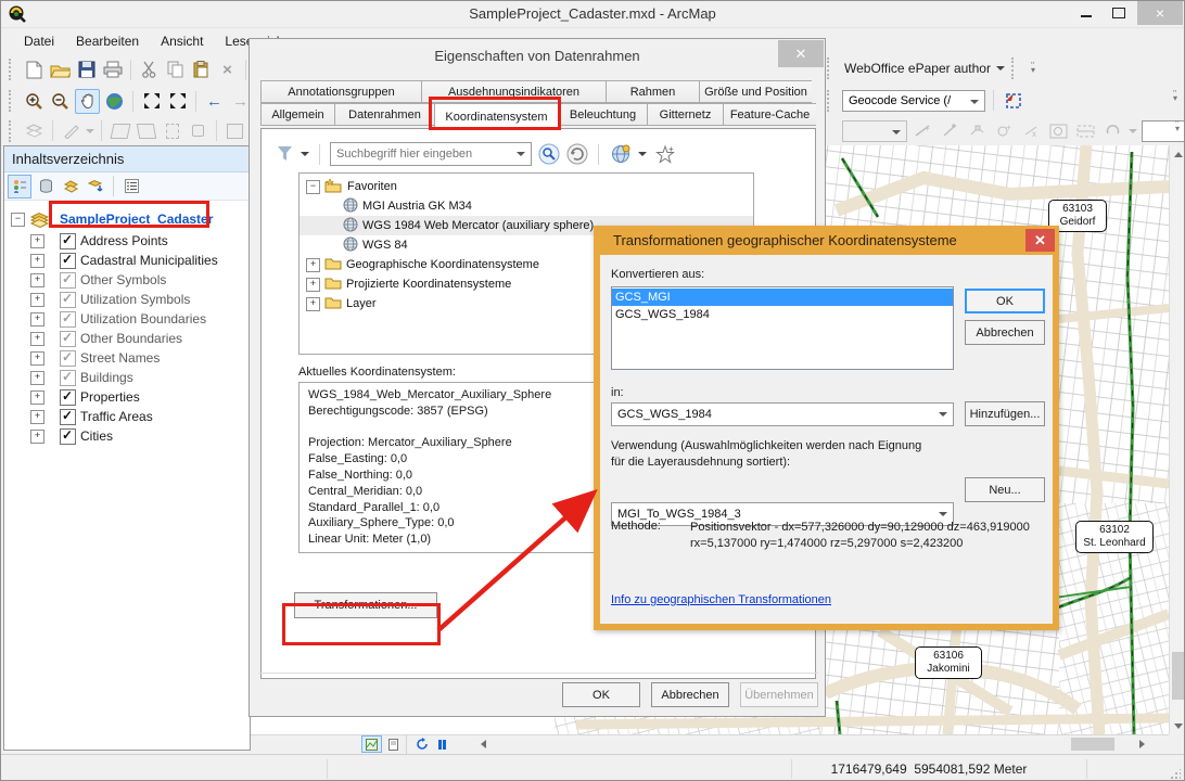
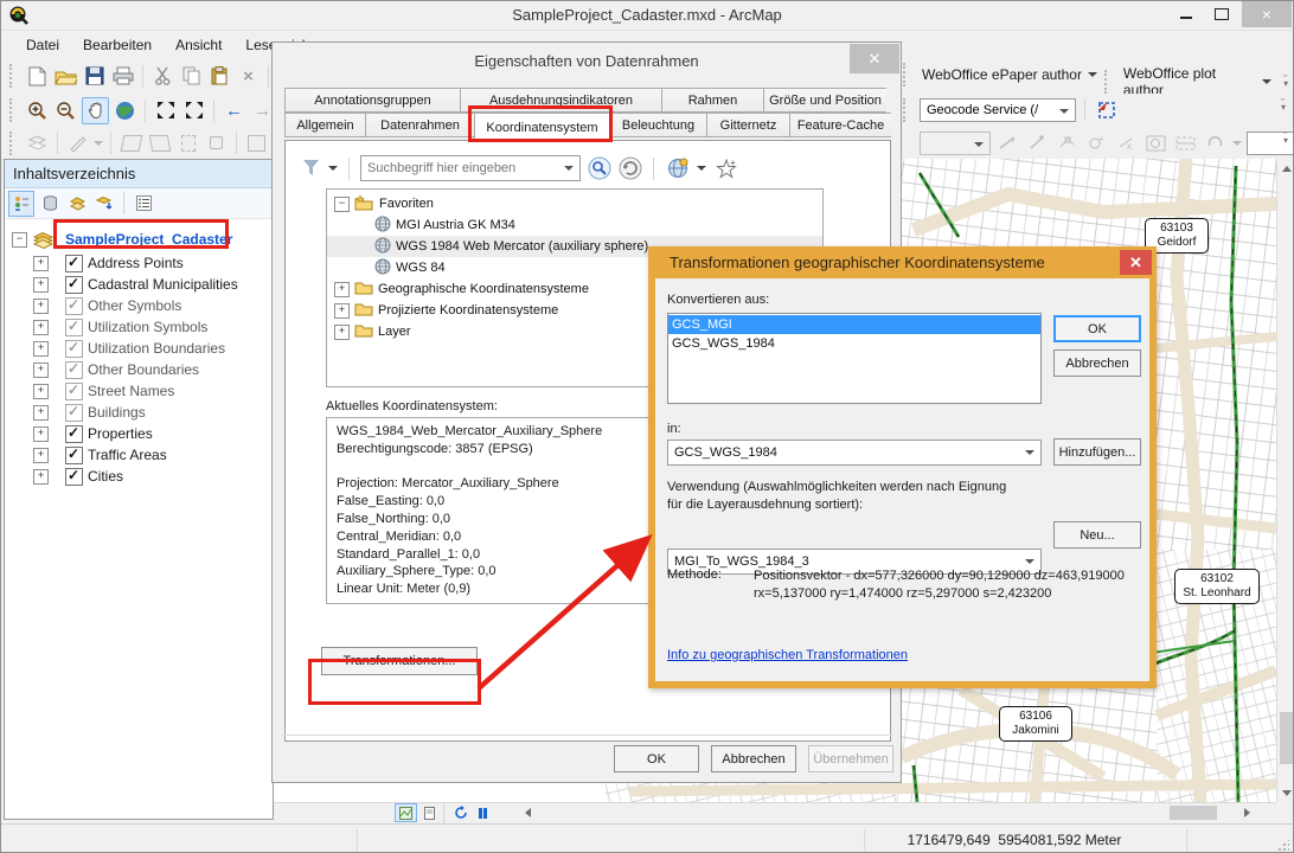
  63103
  Geidorf
  63102
  St. Leonhard
  63106
  Jakomini
  SampleProject_Cadaster.mxd - ArcMap
  ×
  Datei
  Bearbeiten
  Ansicht
  ×
  WebOffice ePaper author
+ WebOffice plot author
  ''
  ▾
  ←
  →
  Geocode Service (/
  ''
  ▾
  +
  +
  x
  ''
  ▾
  Inhaltsverzeichnis
  SampleProject_Cadaster
  Address Points
  Cadastral Municipalities
  Other Symbols
  Utilization Symbols
  Utilization Boundaries
  Other Boundaries
  Street Names
  Buildings
  Properties
  Traffic Areas
  Cities
  Eigenschaften von Datenrahmen
  ✕
  Annotationsgruppen
  Ausdehnungsindikatoren
  Rahmen
  Größe und Position
  Allgemein
  Datenrahmen
  Koordinatensystem
  Beleuchtung
  Gitternetz
  Feature-Cache
  Suchbegriff hier eingeben
  +
  Favoriten
  MGI Austria GK M34
  WGS 1984 Web Mercator (auxiliary sphere)
  WGS 84
  Geographische Koordinatensysteme
  Projizierte Koordinatensysteme
  Layer
  Aktuelles Koordinatensystem:
  WGS_1984_Web_Mercator_Auxiliary_Sphere
  Berechtigungscode: 3857 (EPSG)
  Projection: Mercator_Auxiliary_Sphere
  False_Easting: 0,0
  False_Northing: 0,0
  Central_Meridian: 0,0
  Standard_Parallel_1: 0,0
  Auxiliary_Sphere_Type: 0,0
- Linear Unit: Meter (1,0)
+ Linear Unit: Meter (0,9)
  Transformationen...
  OK
  Abbrechen
  Übernehmen
  Transformationen geographischer Koordinatensysteme
  ✕
  Konvertieren aus:
  GCS_MGI
  GCS_WGS_1984
  OK
  Abbrechen
  in:
  GCS_WGS_1984
  Hinzufügen...
  Verwendung (Auswahlmöglichkeiten werden nach Eignung
  für die Layerausdehnung sortiert):
  MGI_To_WGS_1984_3
  Neu...
  Methode:
  Positionsvektor - dx=577,326000 dy=90,129000 dz=463,919000
  rx=5,137000 ry=1,474000 rz=5,297000 s=2,423200
  Info zu geographischen Transformationen
  1716479,649 5954081,592 Meter
